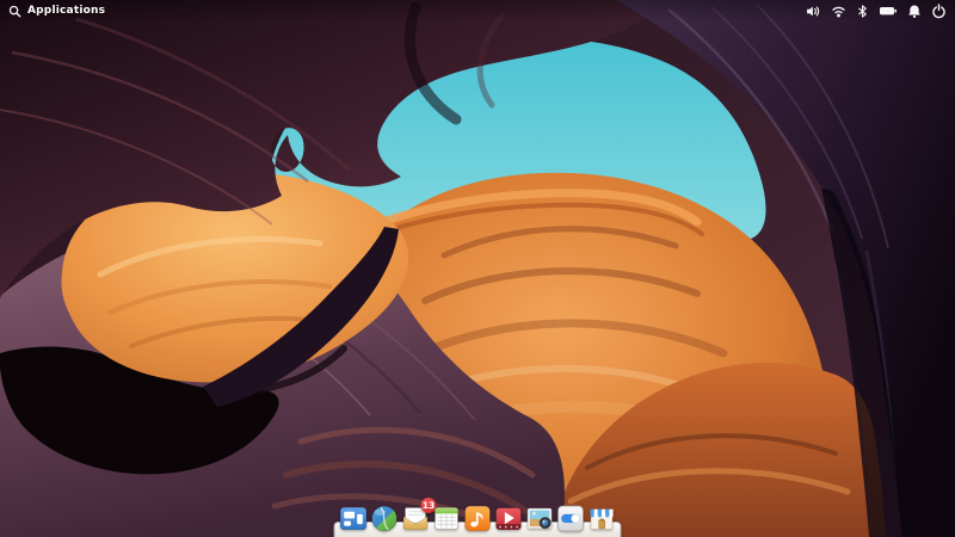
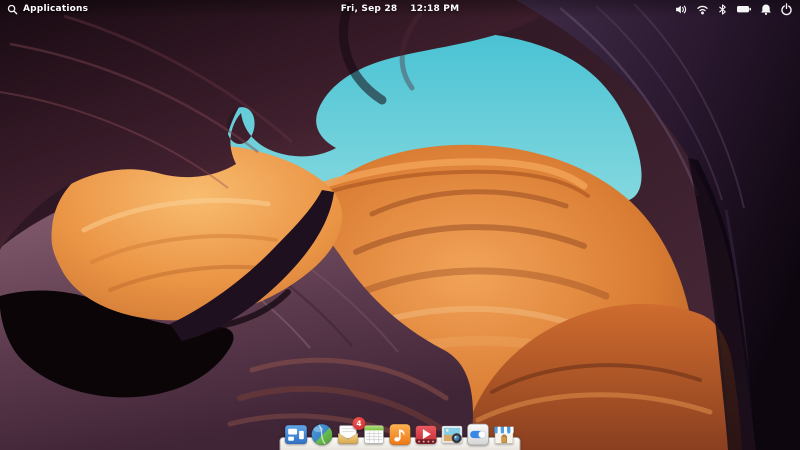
  Applications
+ Fri, Sep 28
+ 12:18 PM
- 13
+ 4
